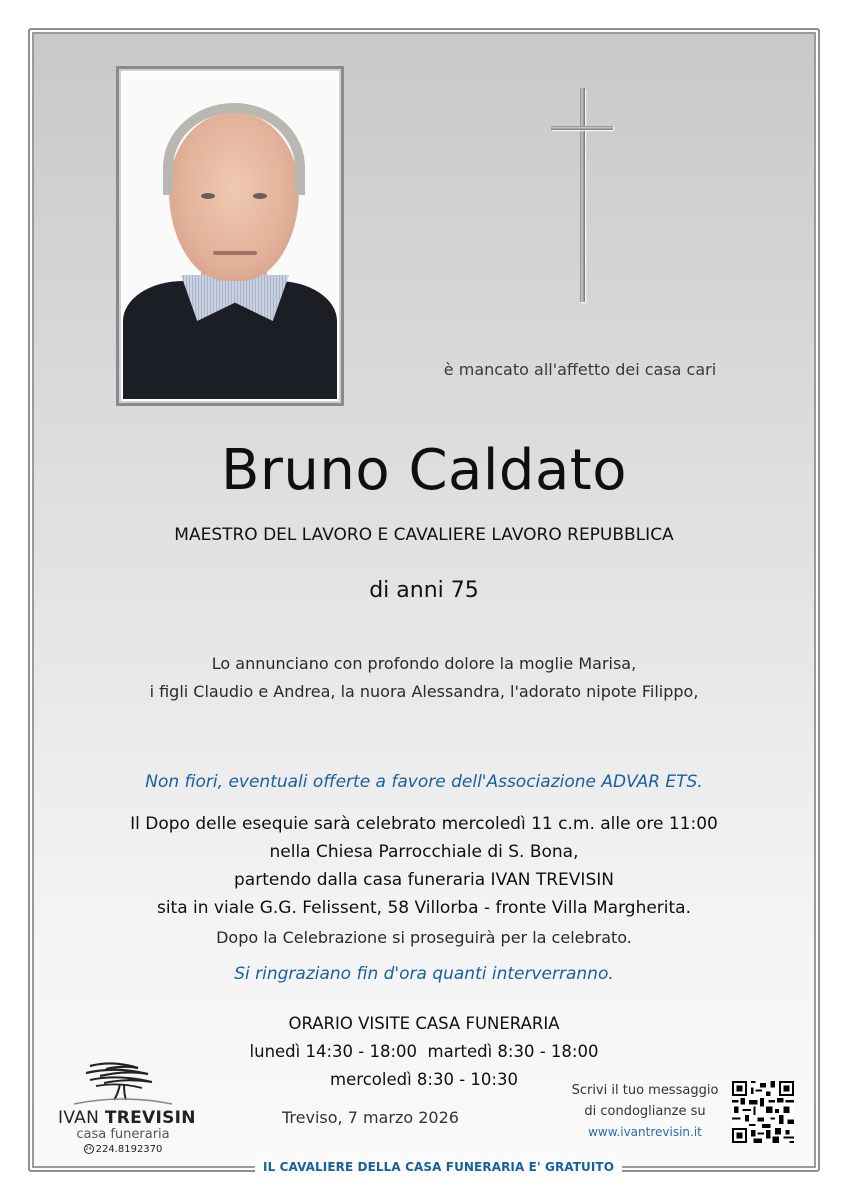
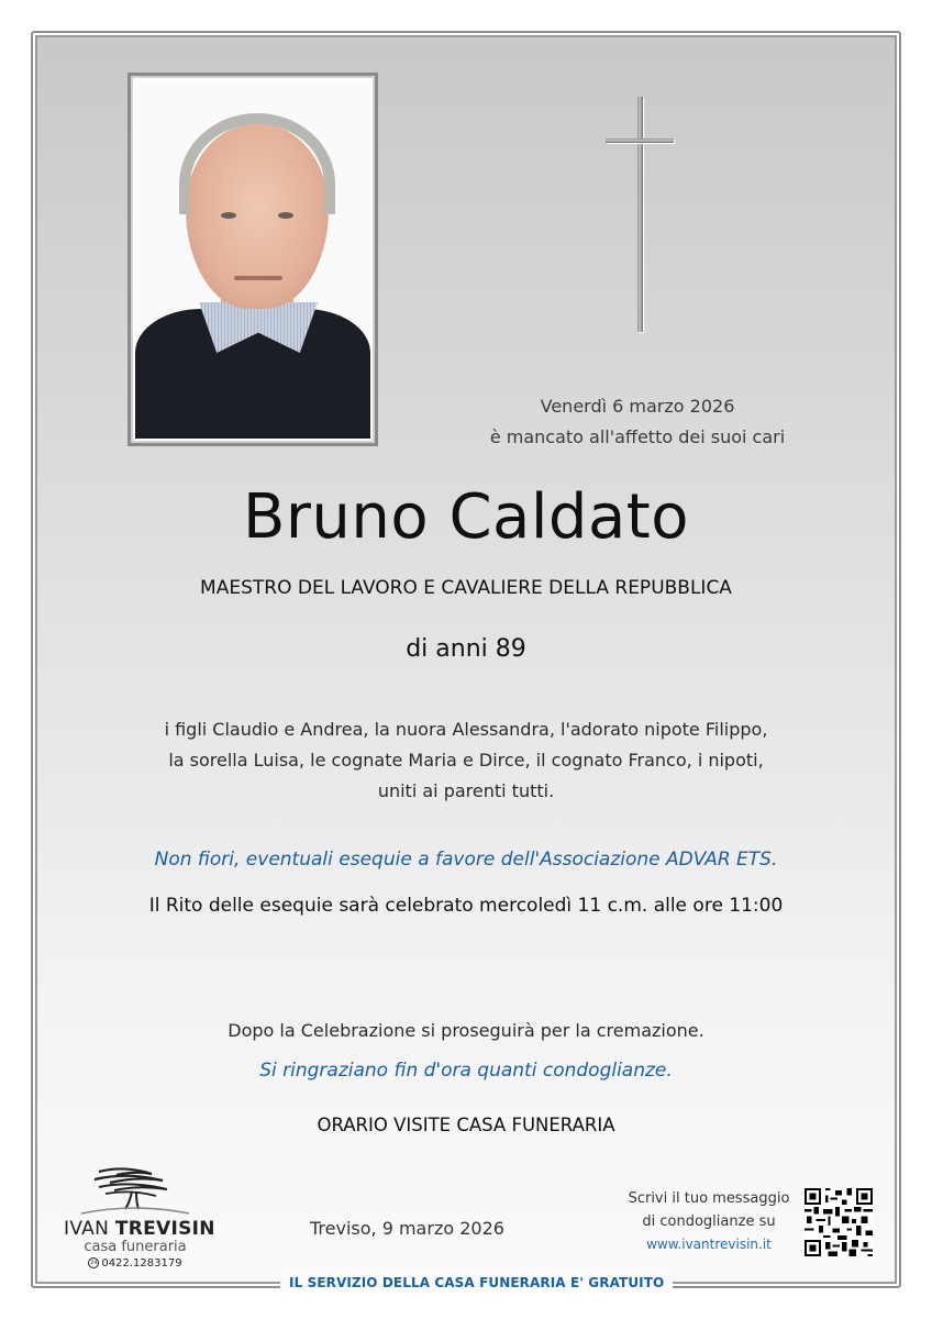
+ Venerdì 6 marzo 2026
- è mancato all'affetto dei casa cari
+ è mancato all'affetto dei suoi cari
  Bruno Caldato
- MAESTRO DEL LAVORO E CAVALIERE LAVORO REPUBBLICA
+ MAESTRO DEL LAVORO E CAVALIERE DELLA REPUBBLICA
- di anni 75
+ di anni 89
- Lo annunciano con profondo dolore la moglie Marisa,
  i figli Claudio e Andrea, la nuora Alessandra, l'adorato nipote Filippo,
+ la sorella Luisa, le cognate Maria e Dirce, il cognato Franco, i nipoti,
+ uniti ai parenti tutti.
- Non fiori, eventuali offerte a favore dell'Associazione ADVAR ETS.
+ Non fiori, eventuali esequie a favore dell'Associazione ADVAR ETS.
- Il Dopo delle esequie sarà celebrato mercoledì 11 c.m. alle ore 11:00
+ Il Rito delle esequie sarà celebrato mercoledì 11 c.m. alle ore 11:00
- nella Chiesa Parrocchiale di S. Bona,
- partendo dalla casa funeraria IVAN TREVISIN
- sita in viale G.G. Felissent, 58 Villorba - fronte Villa Margherita.
- Dopo la Celebrazione si proseguirà per la celebrato.
+ Dopo la Celebrazione si proseguirà per la cremazione.
- Si ringraziano fin d'ora quanti interverranno.
+ Si ringraziano fin d'ora quanti condoglianze.
  ORARIO VISITE CASA FUNERARIA
- lunedì 14:30 - 18:00 martedì 8:30 - 18:00
- mercoledì 8:30 - 10:30
- Treviso, 7 marzo 2026
+ Treviso, 9 marzo 2026
  IVAN TREVISIN
  casa funeraria
- 224.8192370
+ 0422.1283179
  Scrivi il tuo messaggio
  di condoglianze su
  www.ivantrevisin.it
- IL CAVALIERE DELLA CASA FUNERARIA E' GRATUITO
+ IL SERVIZIO DELLA CASA FUNERARIA E' GRATUITO
